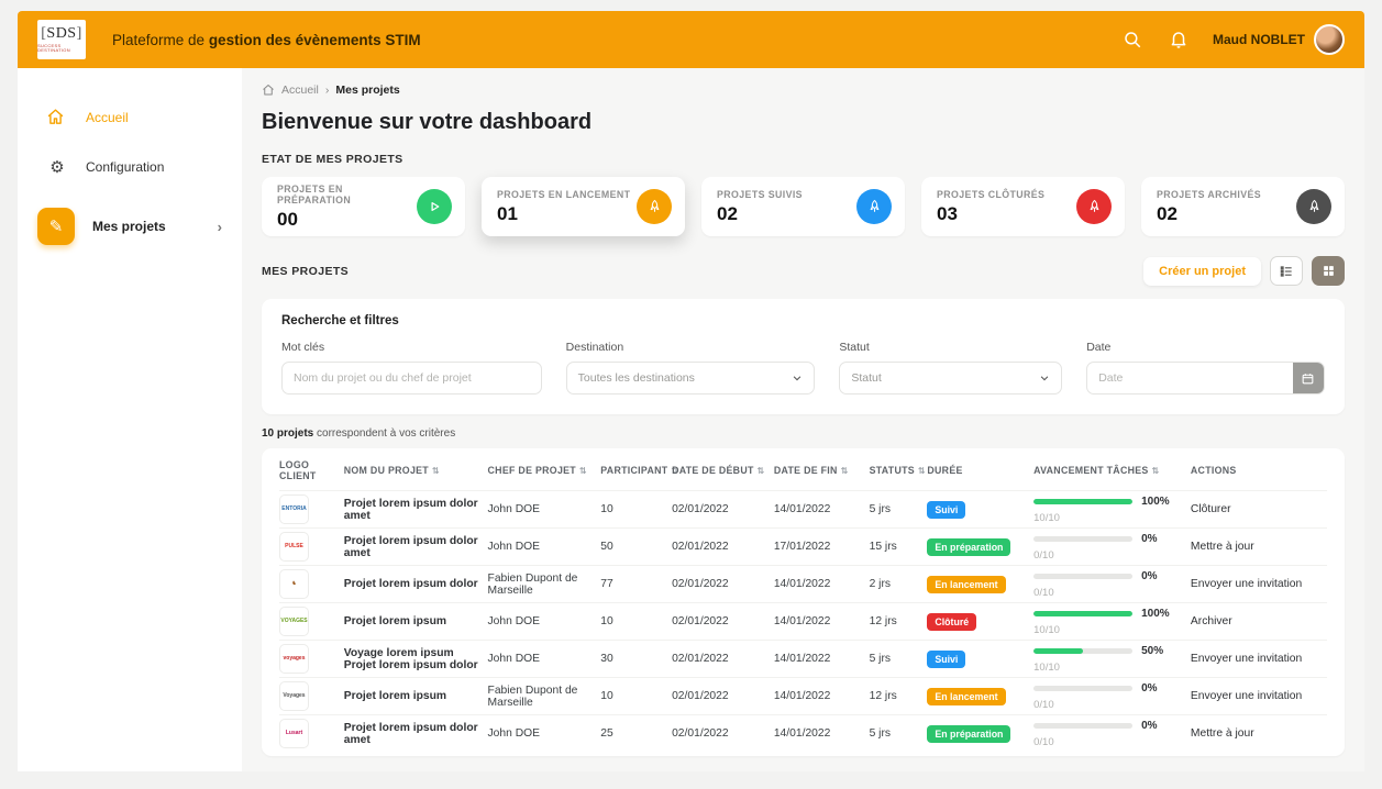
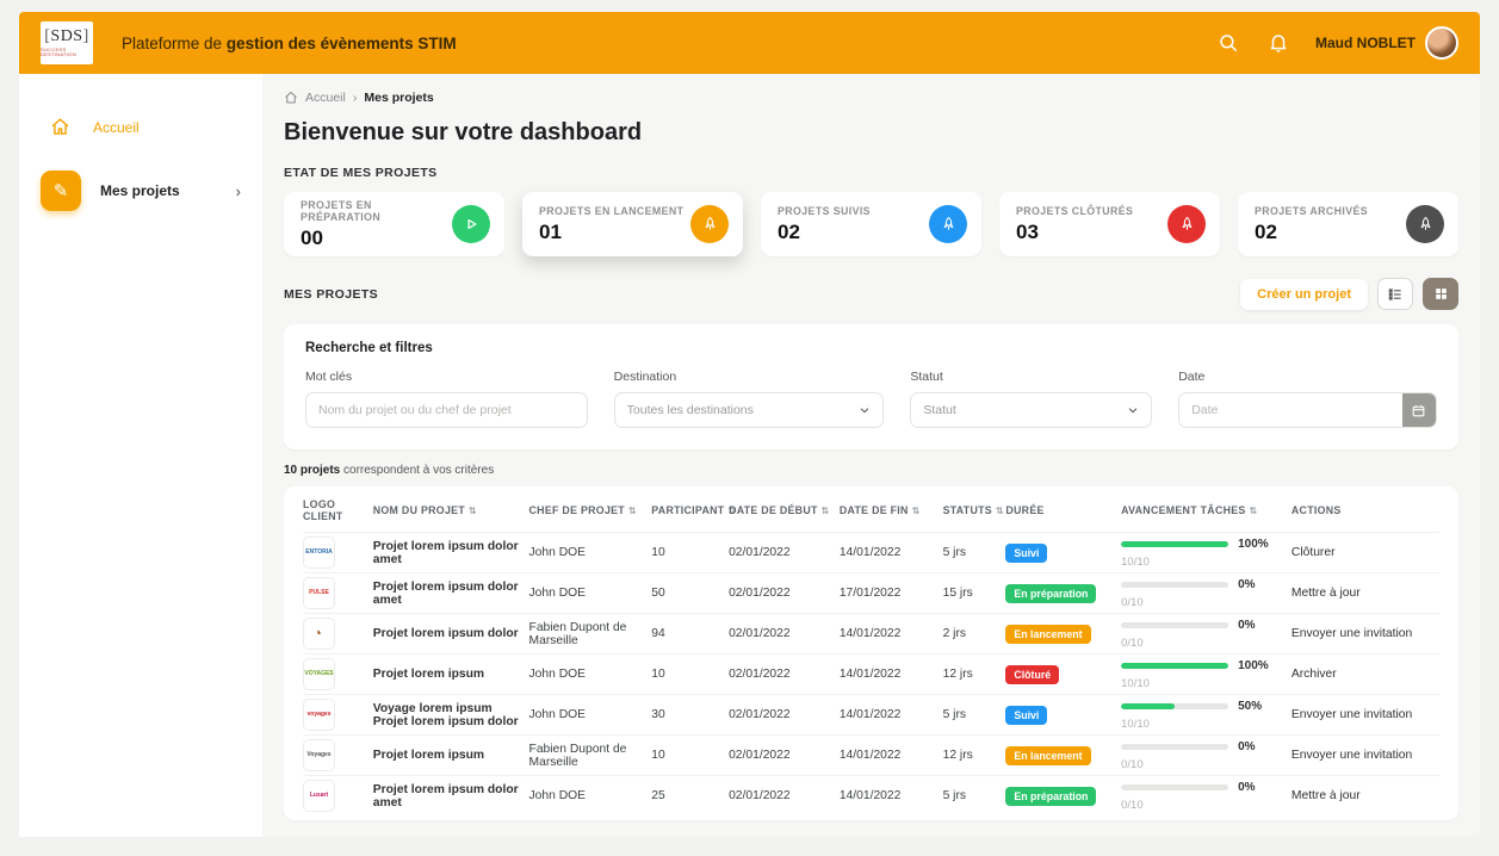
  SDS
  Plateforme de gestion des évènements STIM
  Maud NOBLET
  Accueil
- ⚙
- Configuration
  ✎
  Mes projets
  ›
  Accueil
  ›
  Mes projets
  Bienvenue sur votre dashboard
  ETAT DE MES PROJETS
  PROJETS EN PRÉPARATION
  00
  PROJETS EN LANCEMENT
  01
  PROJETS SUIVIS
  02
  PROJETS CLÔTURÉS
  03
  PROJETS ARCHIVÉS
  02
  MES PROJETS
  Créer un projet
  Recherche et filtres
  Mot clés
  Nom du projet ou du chef de projet
  Destination
  Toutes les destinations
  Statut
  Statut
  Date
  Date
  10 projets correspondent à vos critères
  LOGO CLIENT
  NOM DU PROJET
  ⇅
  CHEF DE PROJET
  ⇅
  PARTICIPANT
  ⇅
  DATE DE DÉBUT
  ⇅
  DATE DE FIN
  ⇅
  STATUTS
  ⇅
  DURÉE
  AVANCEMENT TÂCHES
  ⇅
  ACTIONS
  Projet lorem ipsum dolor amet
  John DOE
  10
  02/01/2022
  14/01/2022
  5 jrs
  Suivi
  100%
  10/10
  Clôturer
  Projet lorem ipsum dolor amet
  John DOE
  50
  02/01/2022
  17/01/2022
  15 jrs
  En préparation
  0%
  0/10
  Mettre à jour
  Projet lorem ipsum dolor
  Fabien Dupont de Marseille
- 77
+ 94
  02/01/2022
  14/01/2022
  2 jrs
  En lancement
  0%
  0/10
  Envoyer une invitation
  Projet lorem ipsum
  John DOE
  10
  02/01/2022
  14/01/2022
  12 jrs
  Clôturé
  100%
  10/10
  Archiver
  Voyage lorem ipsum Projet lorem ipsum dolor
  John DOE
  30
  02/01/2022
  14/01/2022
  5 jrs
  Suivi
  50%
  10/10
  Envoyer une invitation
  Projet lorem ipsum
  Fabien Dupont de Marseille
  10
  02/01/2022
  14/01/2022
  12 jrs
  En lancement
  0%
  0/10
  Envoyer une invitation
  Projet lorem ipsum dolor amet
  John DOE
  25
  02/01/2022
  14/01/2022
  5 jrs
  En préparation
  0%
  0/10
  Mettre à jour
